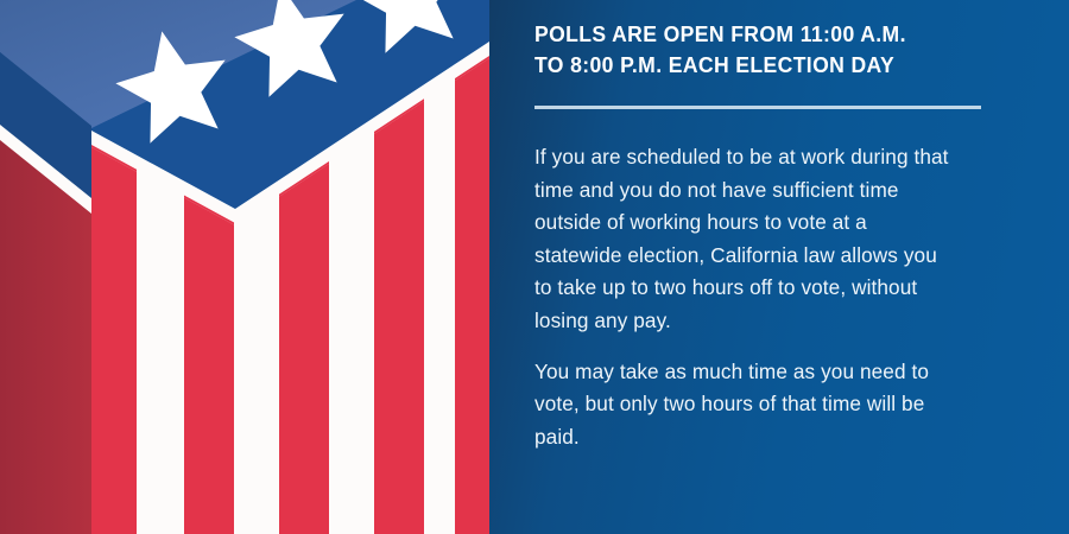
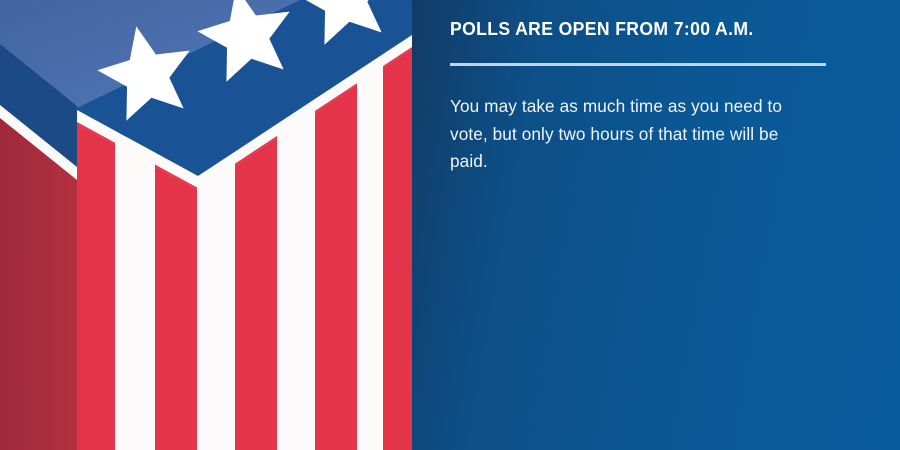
- POLLS ARE OPEN FROM 11:00 A.M.
+ POLLS ARE OPEN FROM 7:00 A.M.
- TO 8:00 P.M. EACH ELECTION DAY
- If you are scheduled to be at work during that time and you do not have sufficient time outside of working hours to vote at a statewide election, California law allows you to take up to two hours off to vote, without losing any pay.
  You may take as much time as you need to vote, but only two hours of that time will be paid.
